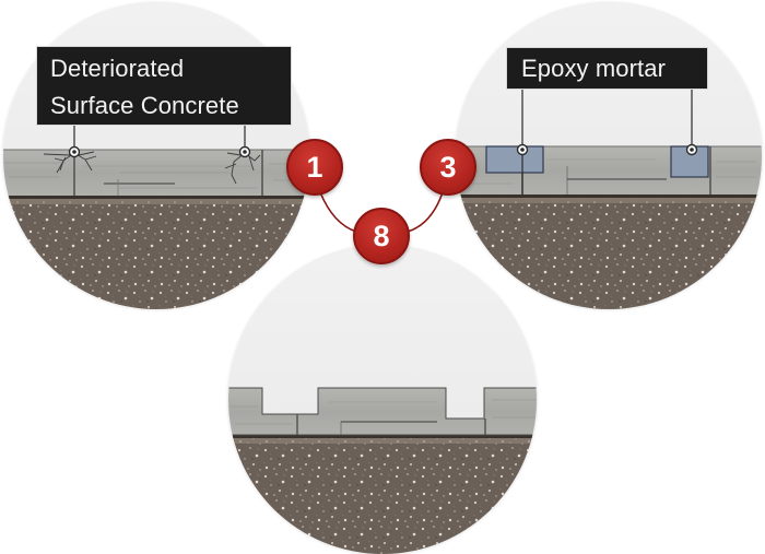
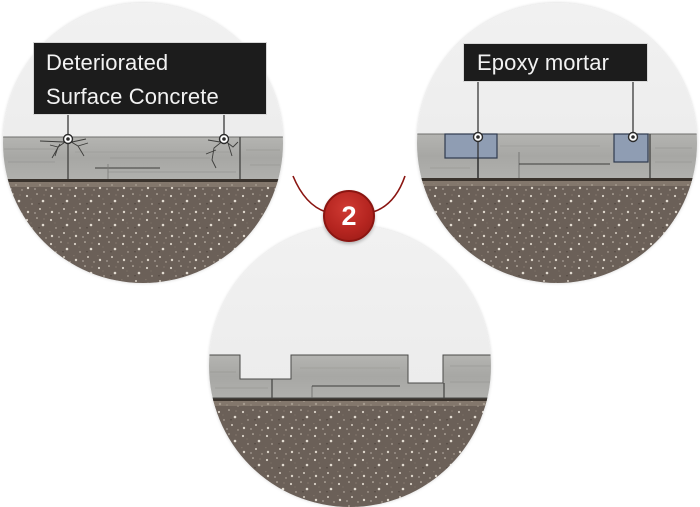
  Deteriorated
  Surface Concrete
  Epoxy mortar
- 1
- 8
+ 2
- 3
